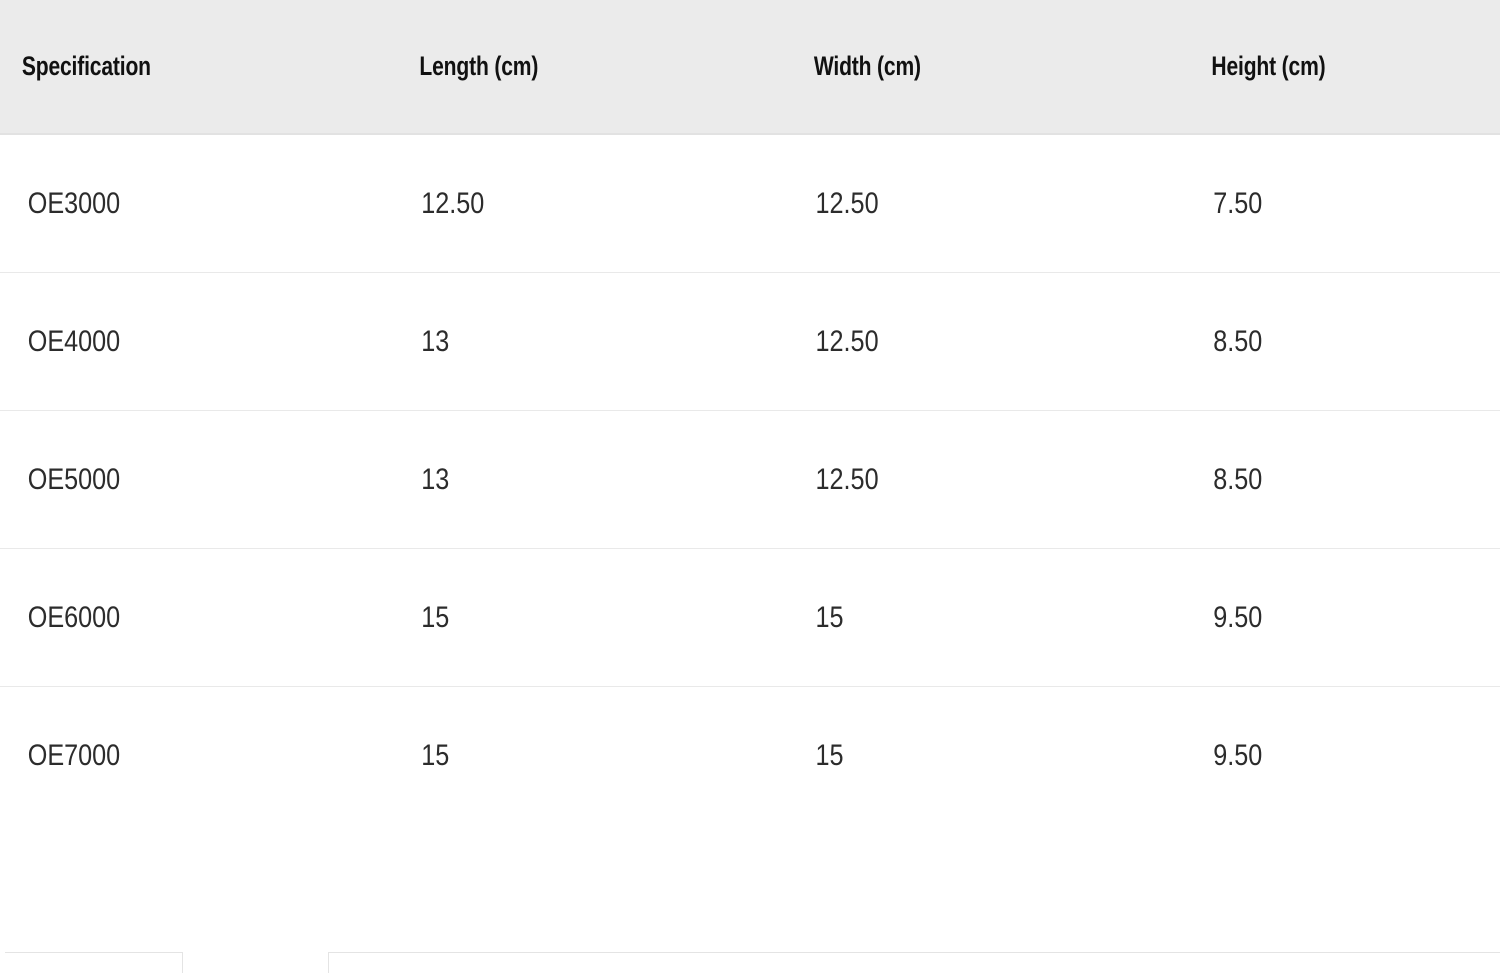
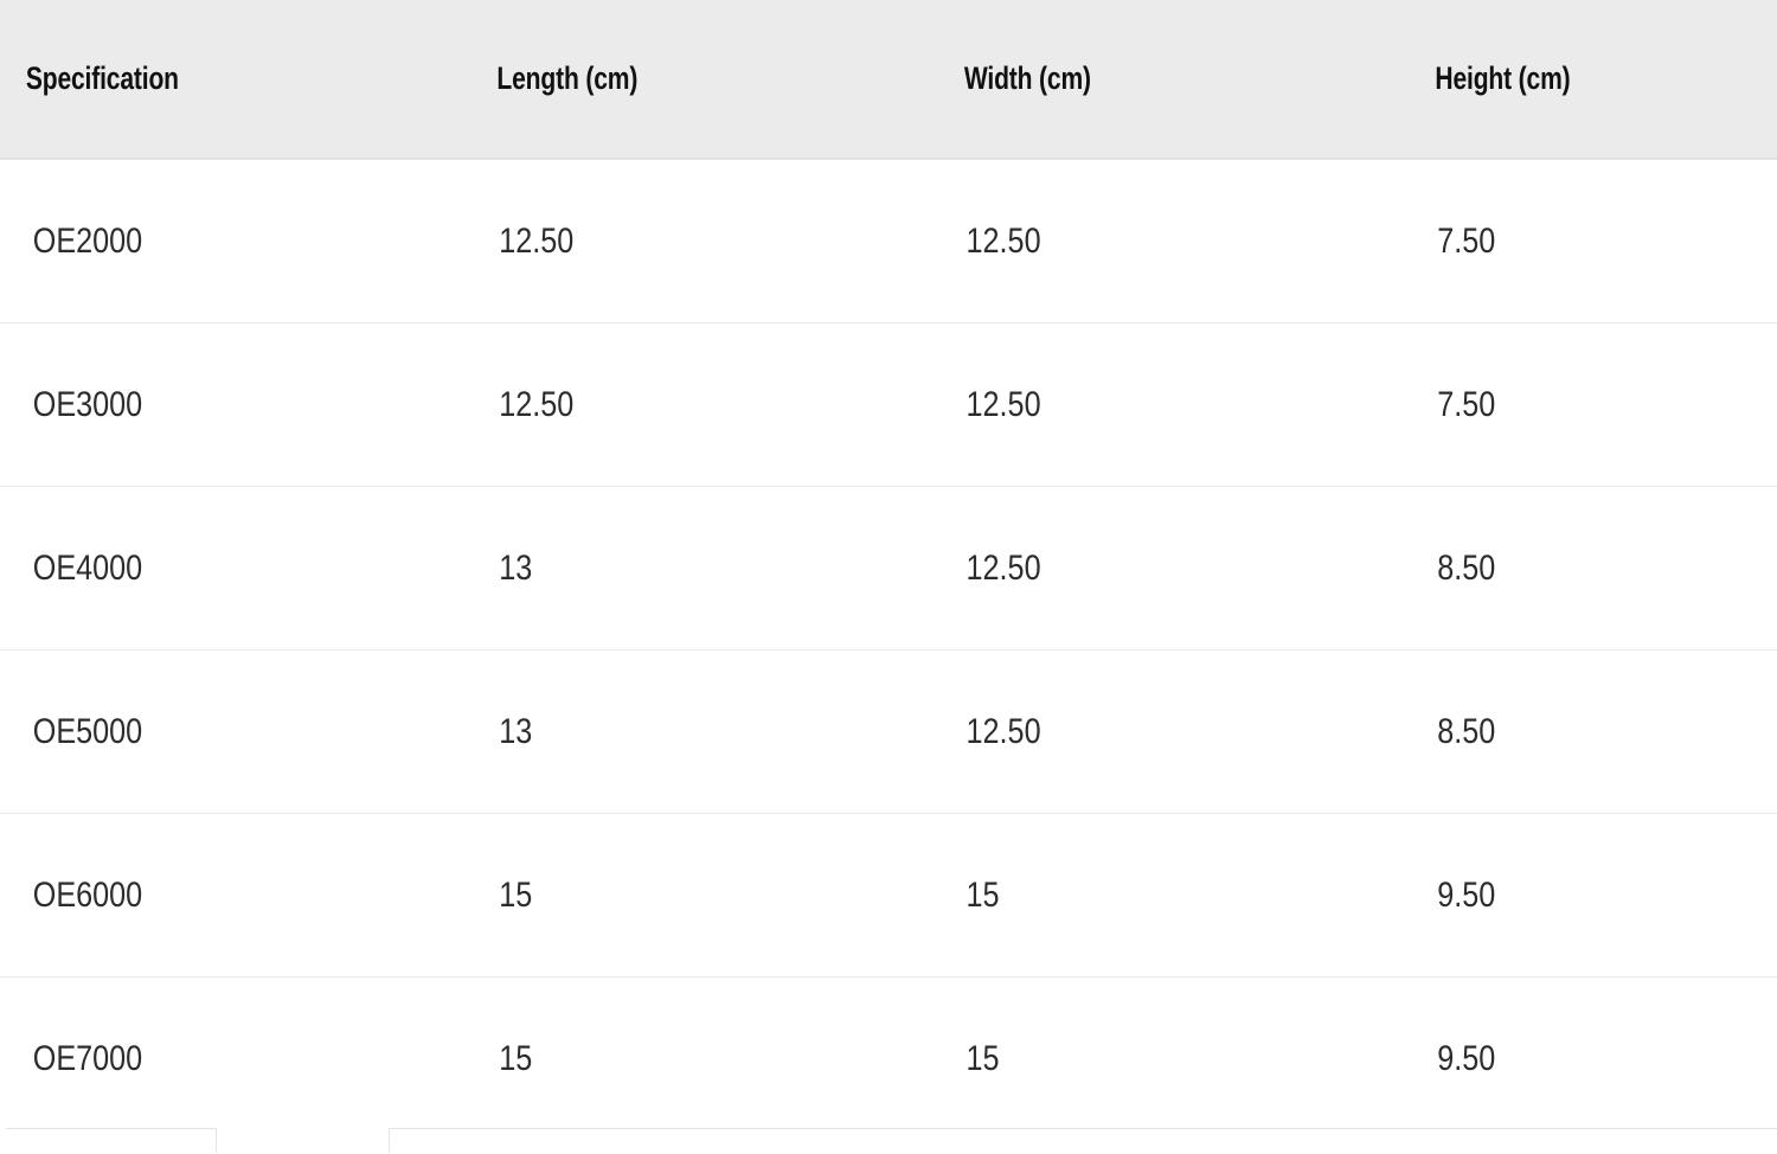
  Specification	Length (cm)	Width (cm)	Height (cm)
+ OE2000	12.50	12.50	7.50
  OE3000	12.50	12.50	7.50
  OE4000	13	12.50	8.50
  OE5000	13	12.50	8.50
  OE6000	15	15	9.50
  OE7000	15	15	9.50
